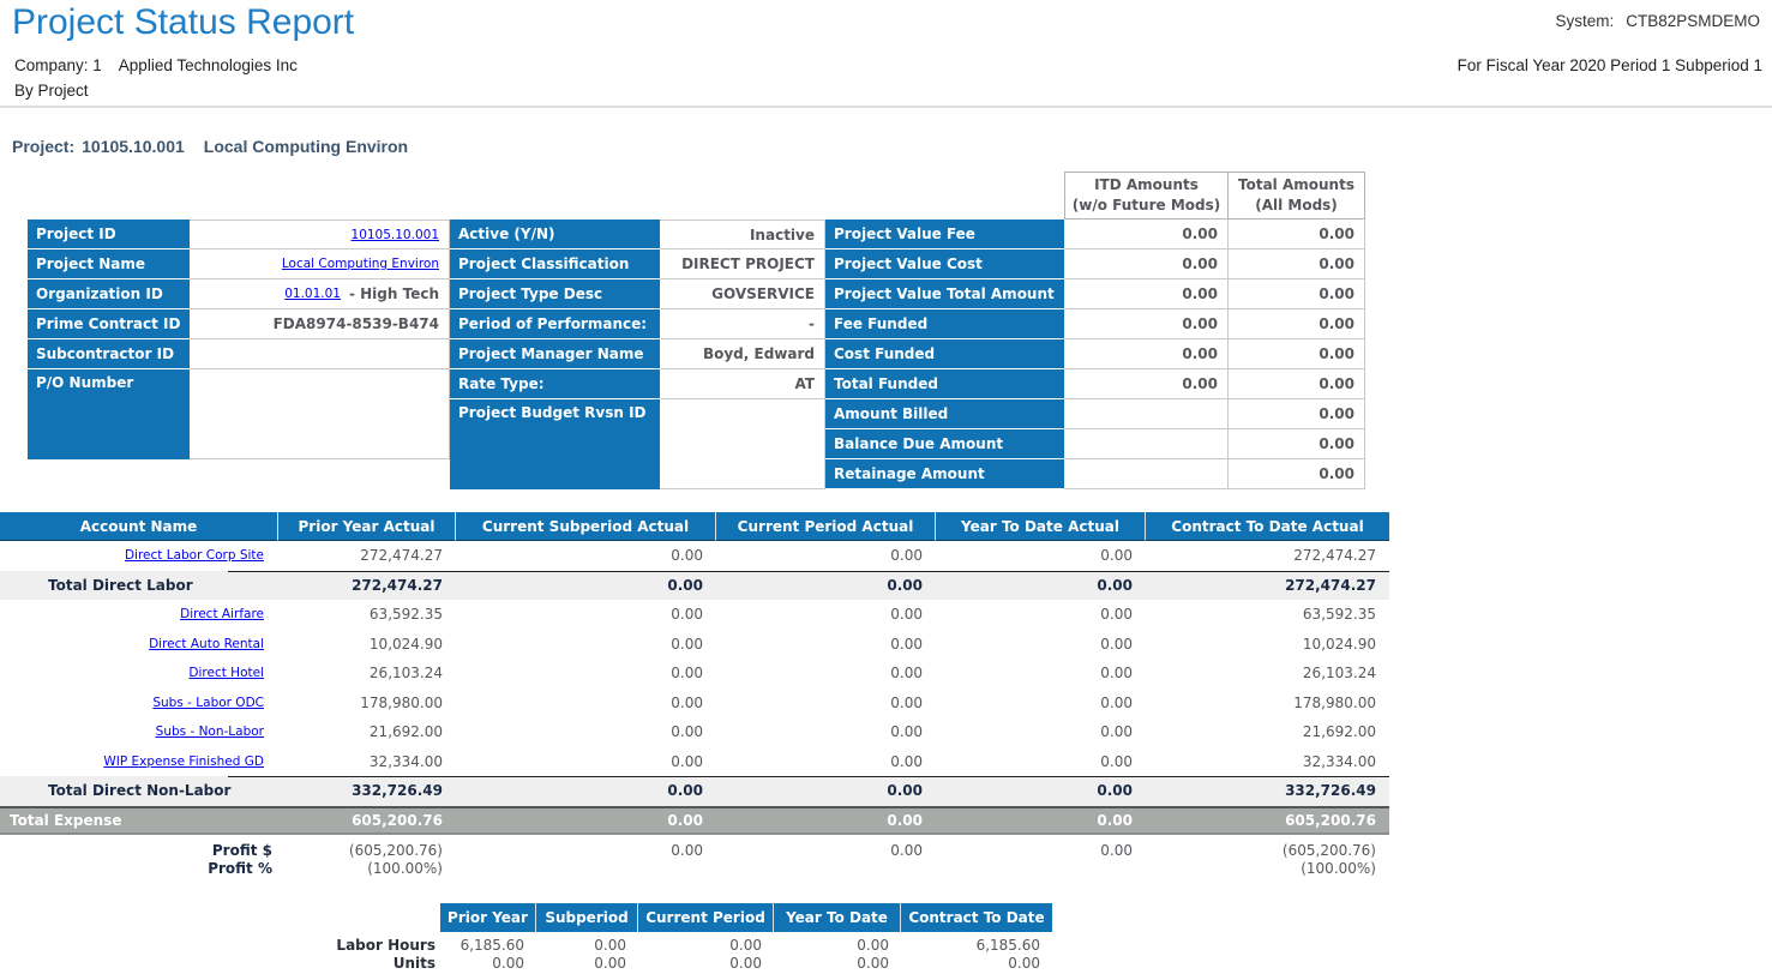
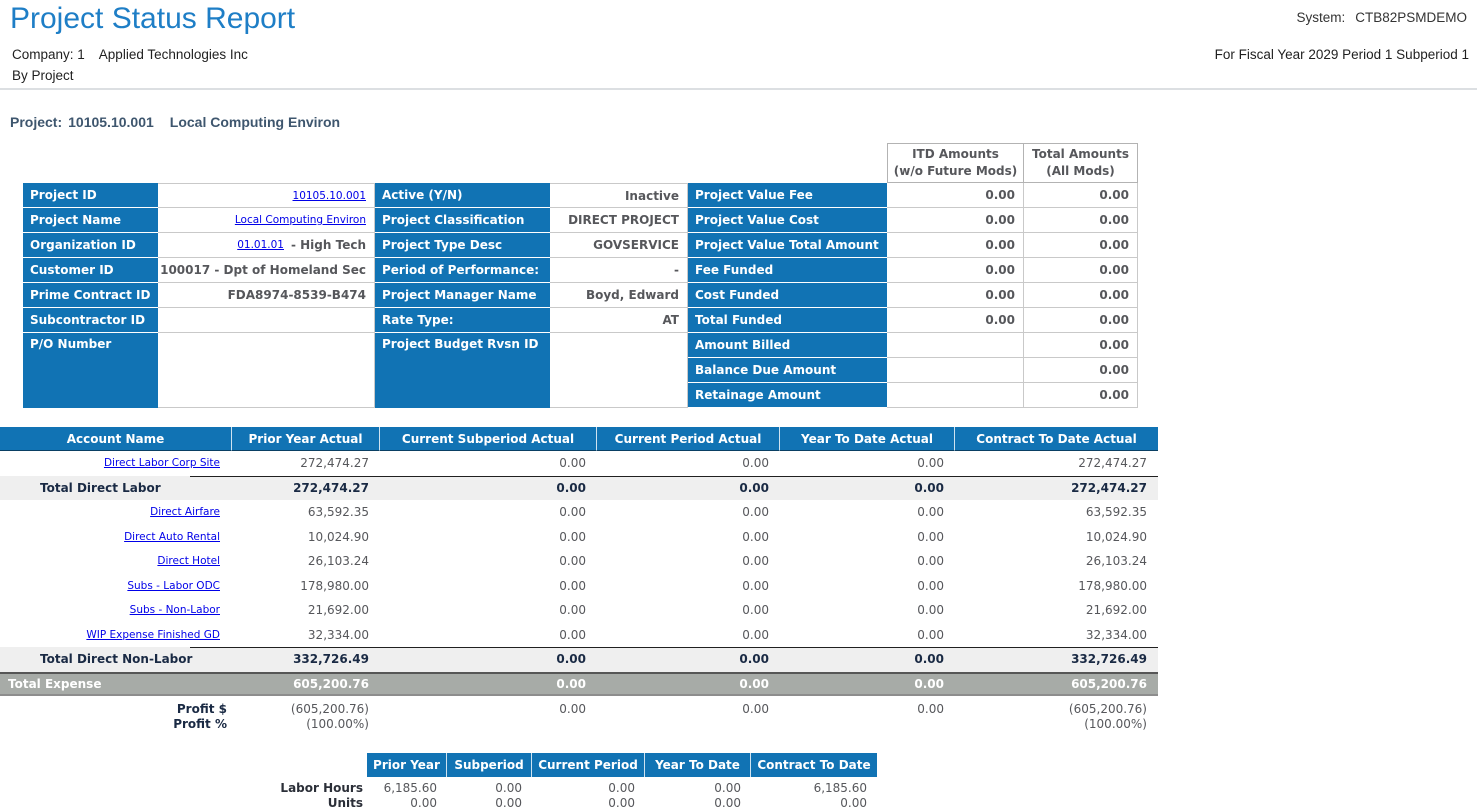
  Project Status Report
  System: CTB82PSMDEMO
  Company: 1 Applied Technologies Inc
- For Fiscal Year 2020 Period 1 Subperiod 1
+ For Fiscal Year 2029 Period 1 Subperiod 1
  By Project
  Project: 10105.10.001 Local Computing Environ
  Project ID
  10105.10.001
  Project Name
  Local Computing Environ
  Organization ID
  01.01.01
  - High Tech
+ Customer ID
+ 100017 - Dpt of Homeland Sec
  Prime Contract ID
  FDA8974-8539-B474
  Subcontractor ID
  P/O Number
  Active (Y/N)
  Inactive
  Project Classification
  DIRECT PROJECT
  Project Type Desc
  GOVSERVICE
  Period of Performance:
  -
  Project Manager Name
  Boyd, Edward
  Rate Type:
  AT
  Project Budget Rvsn ID
  ITD Amounts
  (w/o Future Mods)
  Total Amounts
  (All Mods)
  Project Value Fee
  0.00
  0.00
  Project Value Cost
  0.00
  0.00
  Project Value Total Amount
  0.00
  0.00
  Fee Funded
  0.00
  0.00
  Cost Funded
  0.00
  0.00
  Total Funded
  0.00
  0.00
  Amount Billed
  0.00
  Balance Due Amount
  0.00
  Retainage Amount
  0.00
  Account Name
  Prior Year Actual
  Current Subperiod Actual
  Current Period Actual
  Year To Date Actual
  Contract To Date Actual
  Direct Labor Corp Site
  272,474.27
  0.00
  0.00
  0.00
  272,474.27
  Total Direct Labor
  272,474.27
  0.00
  0.00
  0.00
  272,474.27
  Direct Airfare
  63,592.35
  0.00
  0.00
  0.00
  63,592.35
  Direct Auto Rental
  10,024.90
  0.00
  0.00
  0.00
  10,024.90
  Direct Hotel
  26,103.24
  0.00
  0.00
  0.00
  26,103.24
  Subs - Labor ODC
  178,980.00
  0.00
  0.00
  0.00
  178,980.00
  Subs - Non-Labor
  21,692.00
  0.00
  0.00
  0.00
  21,692.00
  WIP Expense Finished GD
  32,334.00
  0.00
  0.00
  0.00
  32,334.00
  Total Direct Non-Labor
  332,726.49
  0.00
  0.00
  0.00
  332,726.49
  Total Expense
  605,200.76
  0.00
  0.00
  0.00
  605,200.76
  Profit $
  (605,200.76)
  0.00
  0.00
  0.00
  (605,200.76)
  Profit %
  (100.00%)
  (100.00%)
  Labor Hours
  Units
  Prior Year
  Subperiod
  Current Period
  Year To Date
  Contract To Date
  6,185.60
  0.00
  0.00
  0.00
  6,185.60
  0.00
  0.00
  0.00
  0.00
  0.00
